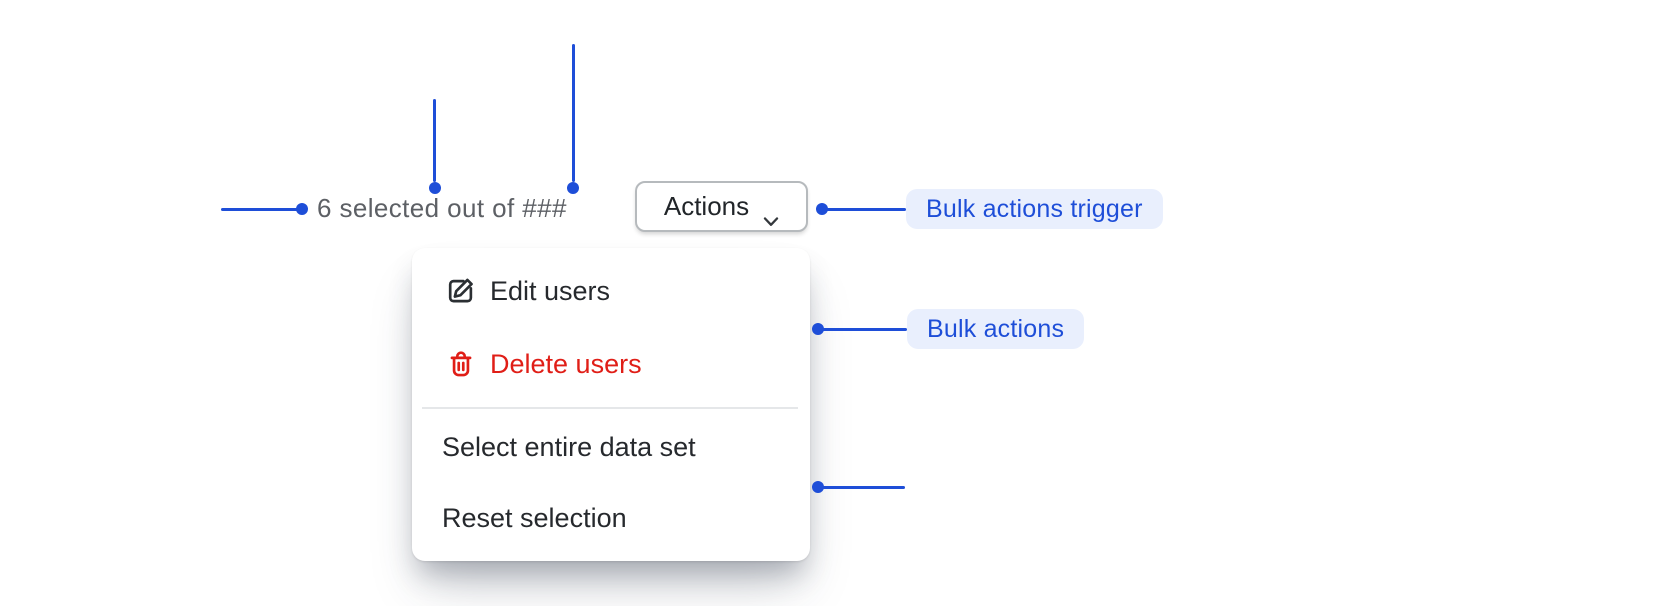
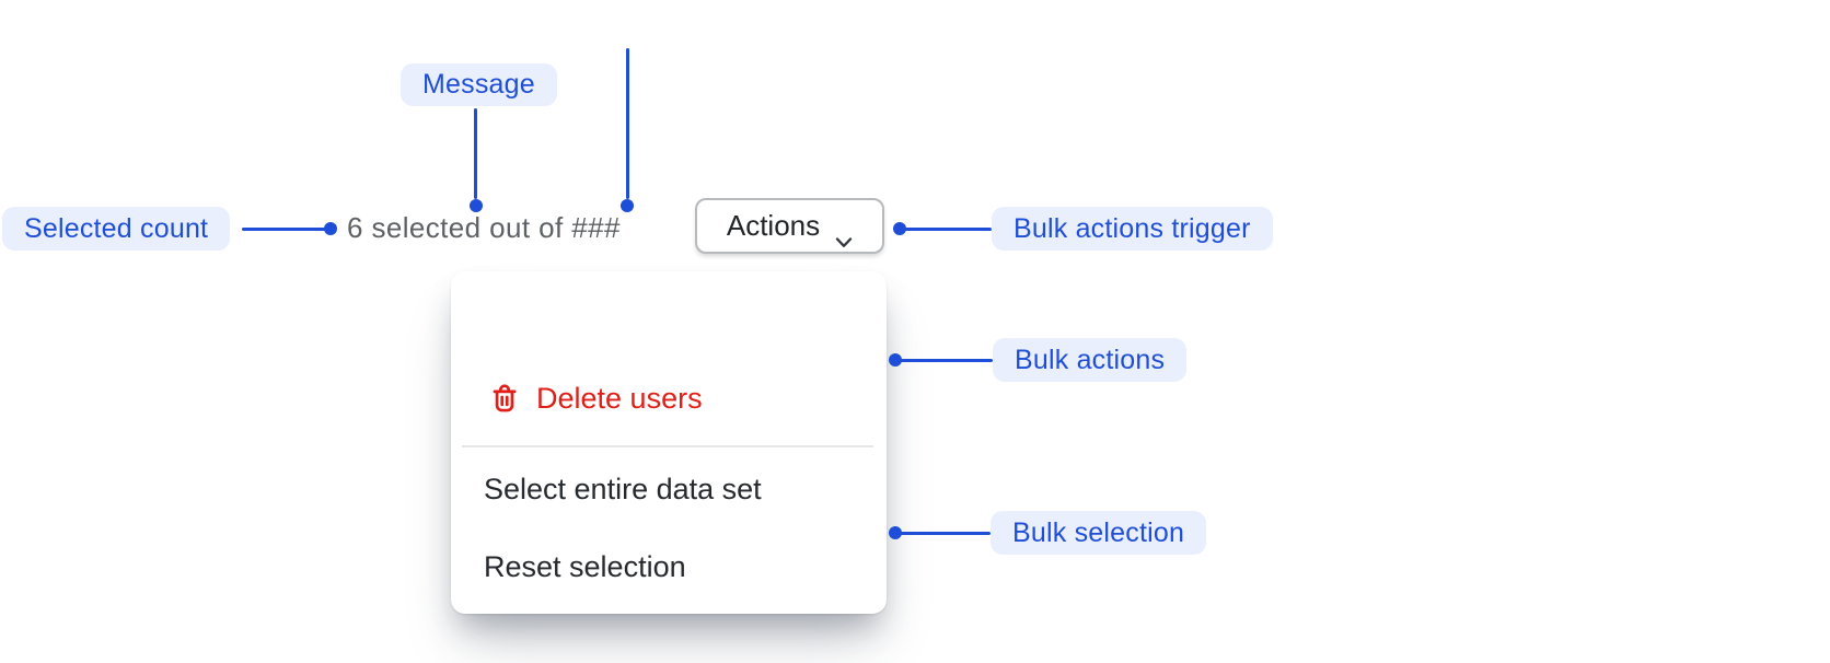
+ Message
+ Selected count
  6 selected out of ###
  Actions
  Bulk actions trigger
- Edit users
  Delete users
  Select entire data set
  Reset selection
  Bulk actions
+ Bulk selection
